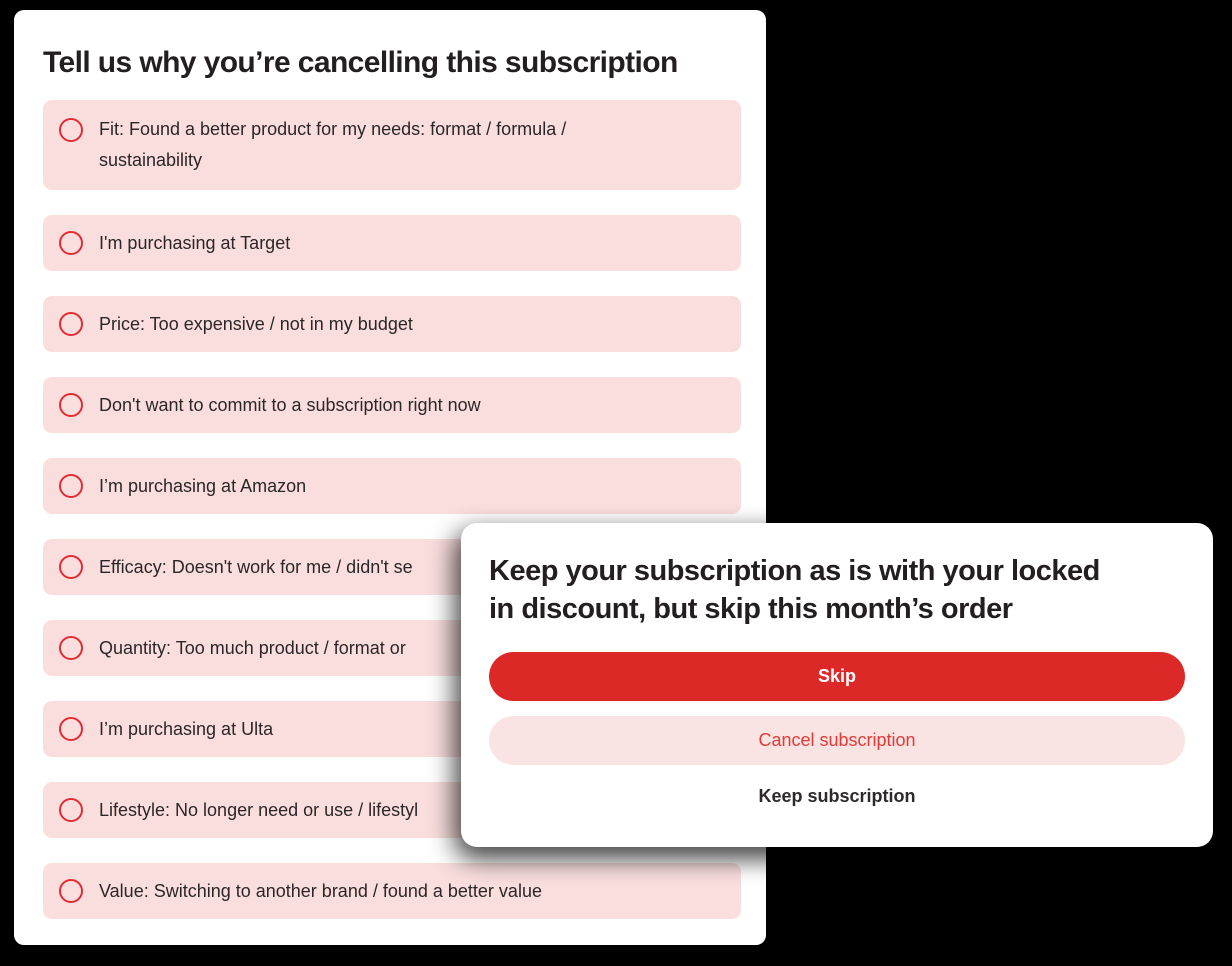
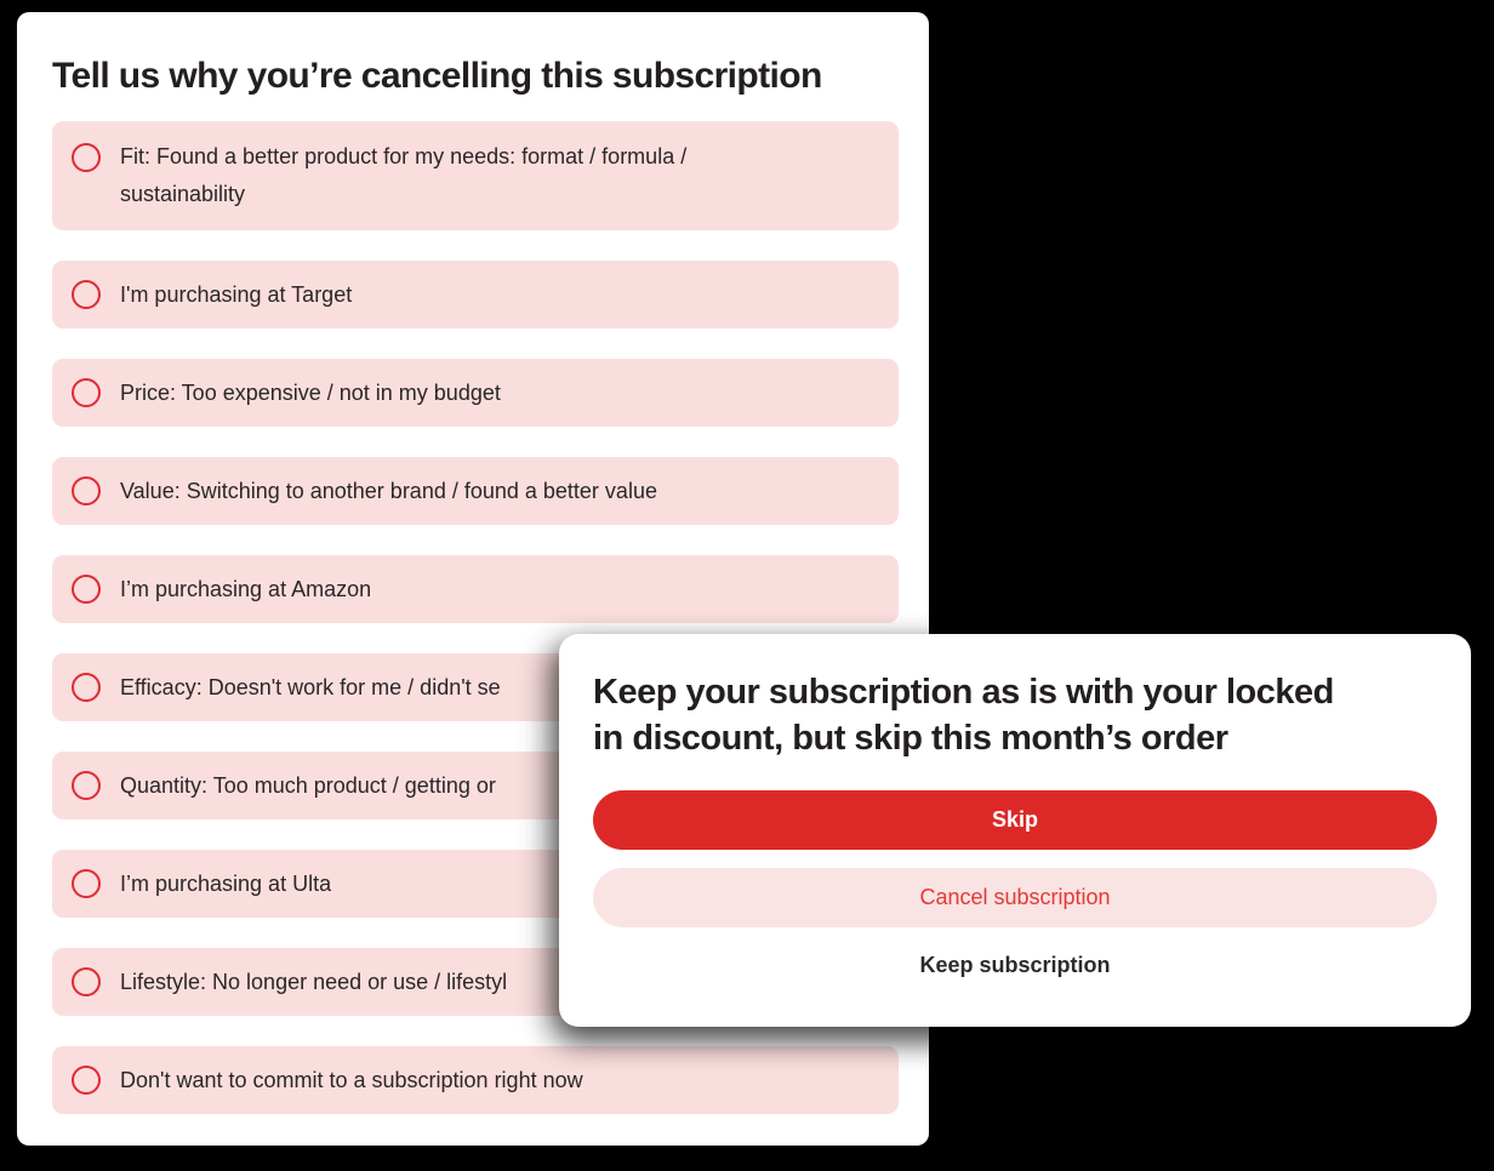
  Tell us why you’re cancelling this subscription
  Fit: Found a better product for my needs: format / formula /
  sustainability
  I'm purchasing at Target
  Price: Too expensive / not in my budget
- Don't want to commit to a subscription right now
+ Value: Switching to another brand / found a better value
  I’m purchasing at Amazon
  Efficacy: Doesn't work for me / didn't se
- Quantity: Too much product / format or
+ Quantity: Too much product / getting or
  I’m purchasing at Ulta
  Lifestyle: No longer need or use / lifestyl
- Value: Switching to another brand / found a better value
+ Don't want to commit to a subscription right now
  Keep your subscription as is with your locked
  in discount, but skip this month’s order
  Skip
  Cancel subscription
  Keep subscription
